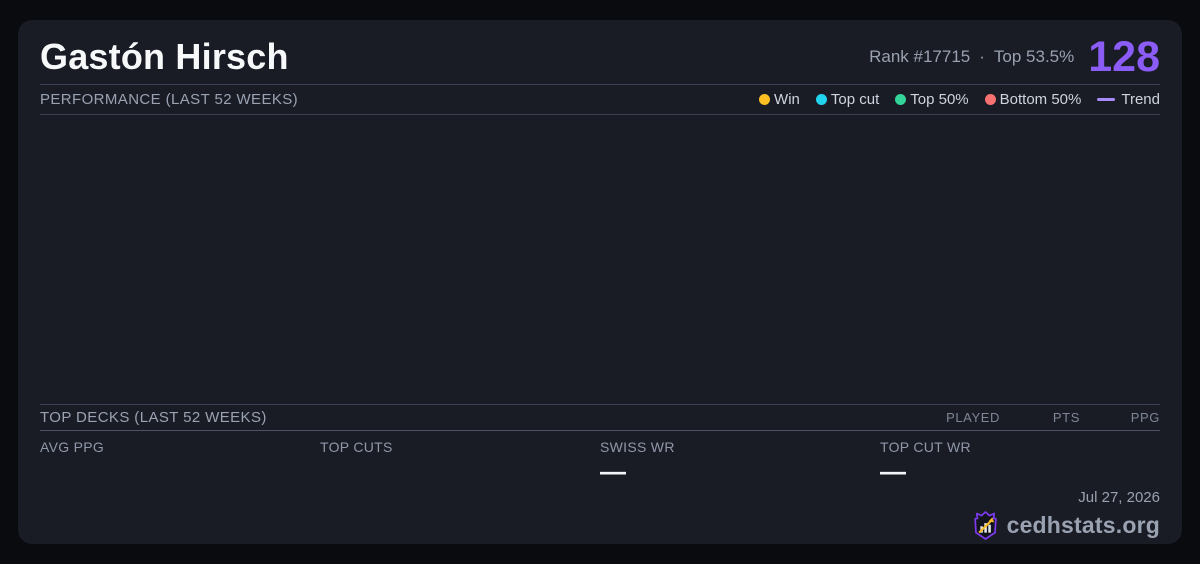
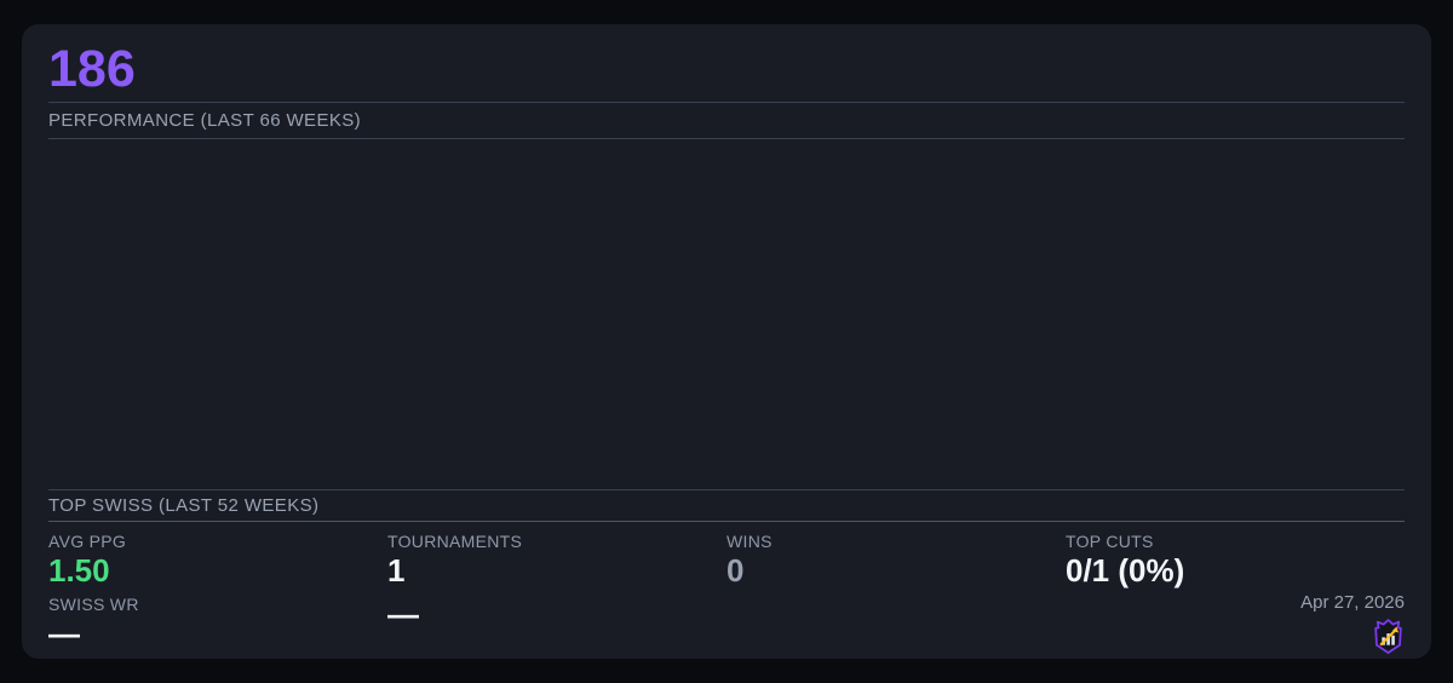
- Gastón Hirsch
- Rank #17715
- ·
- Top 53.5%
- 128
+ 186
- PERFORMANCE (LAST 52 WEEKS)
+ PERFORMANCE (LAST 66 WEEKS)
- Win
- Top cut
- Top 50%
- Bottom 50%
- Trend
- TOP DECKS (LAST 52 WEEKS)
+ TOP SWISS (LAST 52 WEEKS)
- PLAYED
- PTS
- PPG
  AVG PPG
+ 1.50
+ TOURNAMENTS
+ 1
+ WINS
+ 0
  TOP CUTS
+ 0/1 (0%)
  SWISS WR
  —
- TOP CUT WR
  —
- Jul 27, 2026
+ Apr 27, 2026
- cedhstats.org
